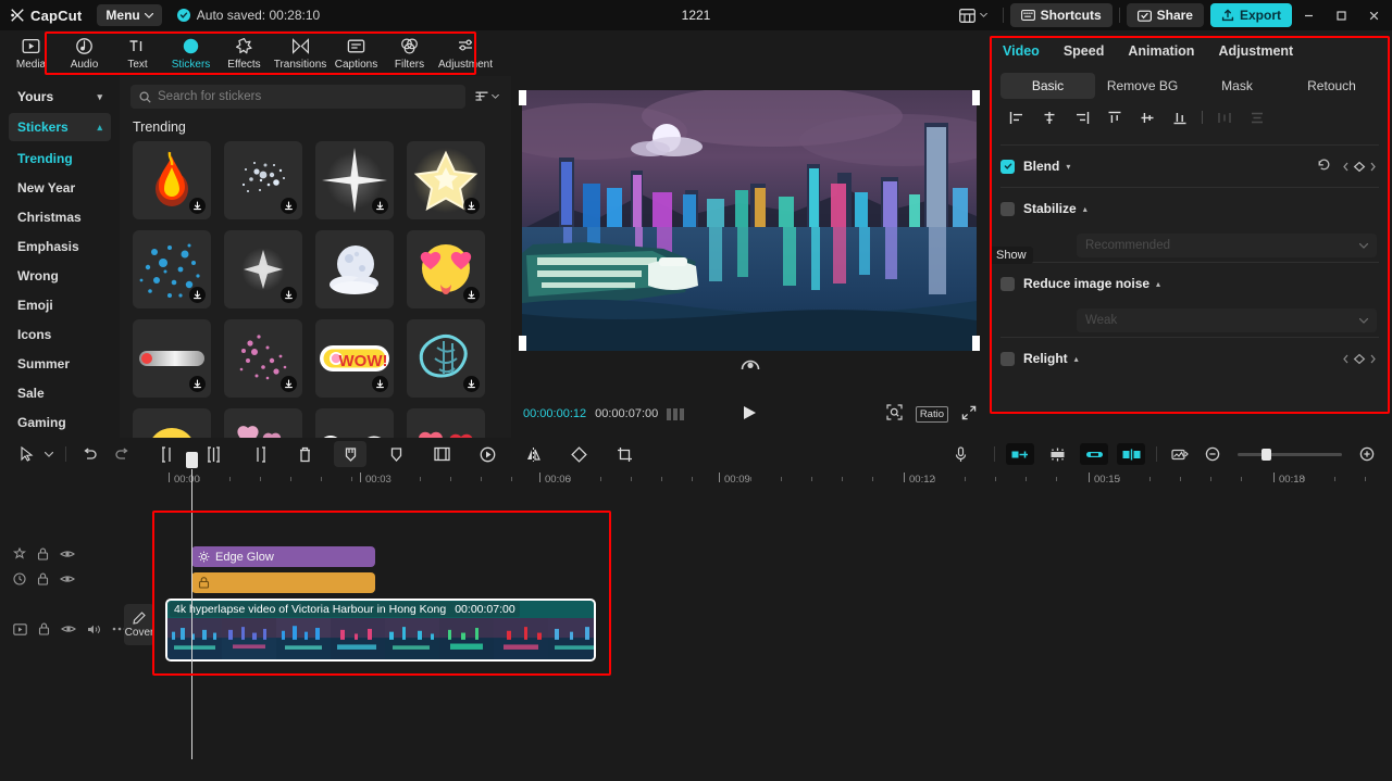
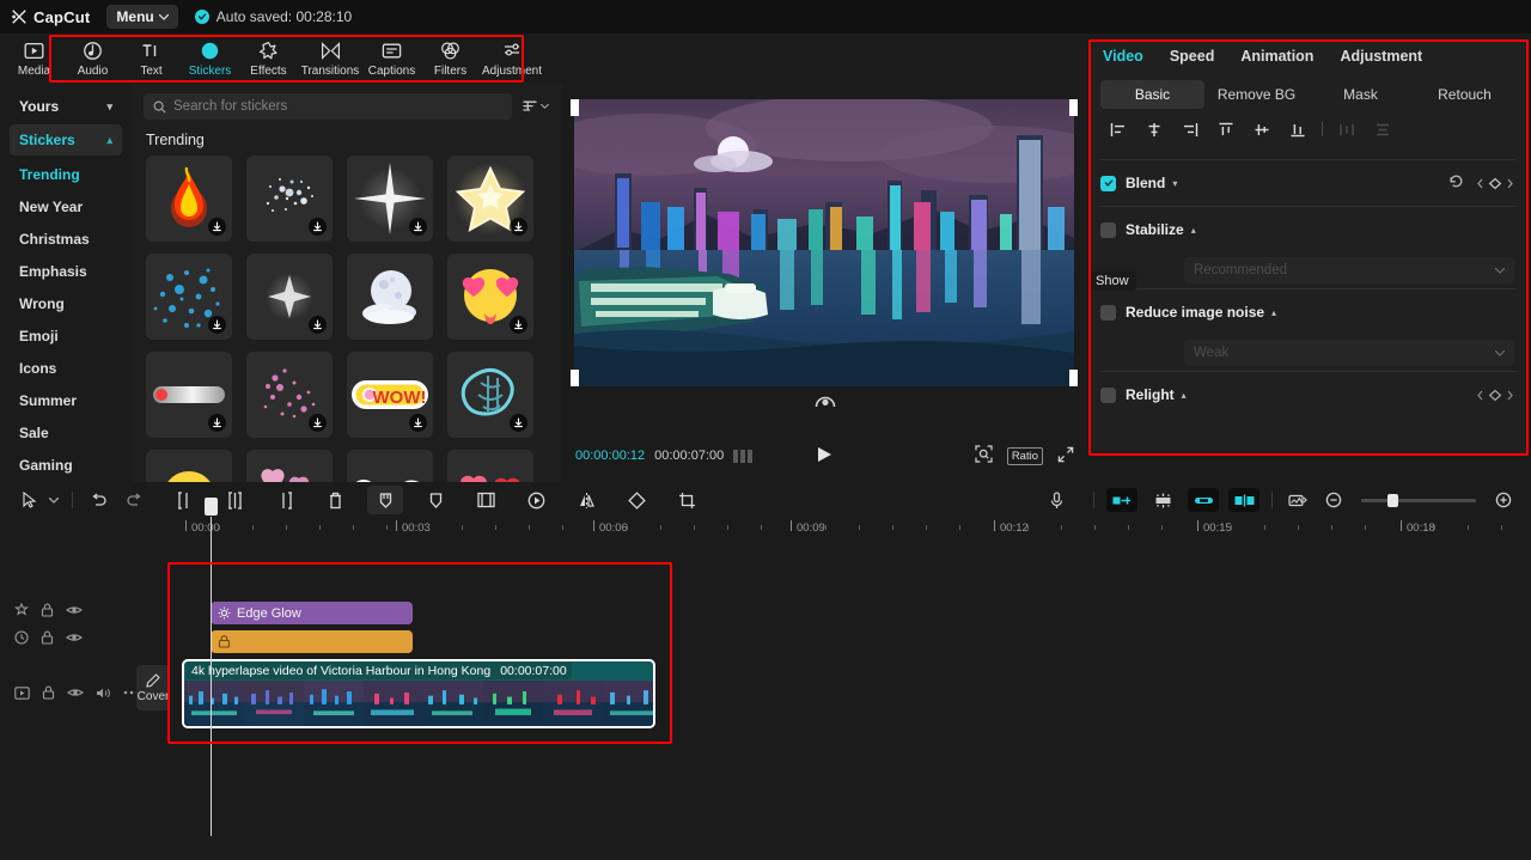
  CapCut
  Menu
  Auto saved: 00:28:10
- 1221
- Shortcuts
- Share
- Export
  Media
  Audio
  Text
  Stickers
  Effects
  Transitions
  Captions
  Filters
  Adjustment
  Yours
  ▾
  Stickers
  ▴
  Trending
  New Year
  Christmas
  Emphasis
  Wrong
  Emoji
  Icons
  Summer
  Sale
  Gaming
  Search for stickers
  Trending
  WOW!
  00:00:00:12
  00:00:07:00
  Ratio
  Video
  Speed
  Animation
  Adjustment
  Basic
  Remove BG
  Mask
  Retouch
  Blend
  ▾
  Stabilize
  ▴
  Recommended
  Reduce image noise
  ▴
  Weak
  Relight
  ▴
  Show
  00:0
  00:0
  00:06
  00:09
  00:12
  00:15
  00:18
  Cover
  Edge Glow
  4kyperlapse video of Victoria Harbour in Hong Kong
  00:00:07:00
